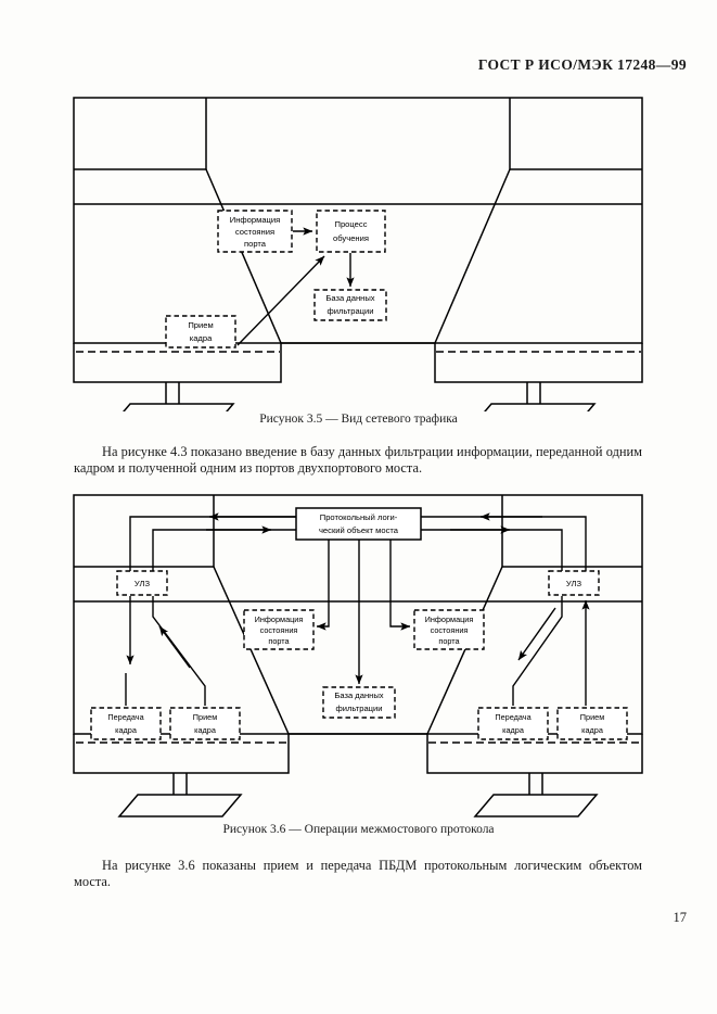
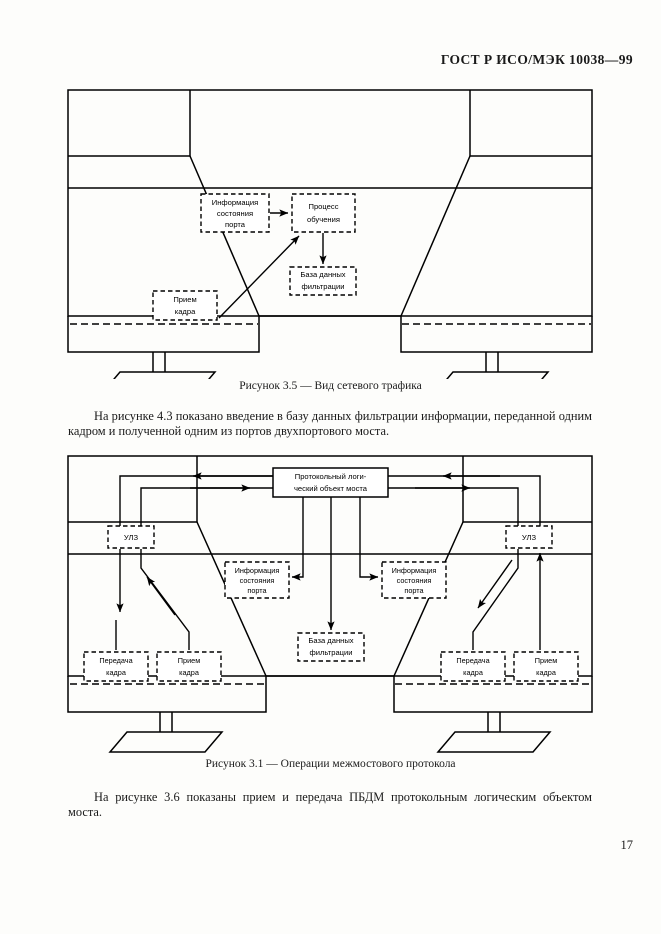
- ГОСТ Р ИСО/МЭК 17248—99
+ ГОСТ Р ИСО/МЭК 10038—99
  Информация
  состояния
  порта
  Процесс
  обучения
  База данных
  фильтрации
  Прием
  кадра
  Рисунок 3.5 — Вид сетевого трафика
  На рисунке 4.3 показано введение в базу данных фильтрации информации, переданной одним кадром и полученной одним из портов двухпортового моста.
  Протокольный логи-
  ческий объект моста
  УЛЗ
  УЛЗ
  Информация
  состояния
  порта
  Информация
  состояния
  порта
  База данных
  фильтрации
  Передача
  кадра
  Прием
  кадра
  Передача
  кадра
  Прием
  кадра
- Рисунок 3.6 — Операции межмостового протокола
+ Рисунок 3.1 — Операции межмостового протокола
  На рисунке 3.6 показаны прием и передача ПБДМ протокольным логическим объектом моста.
  17
